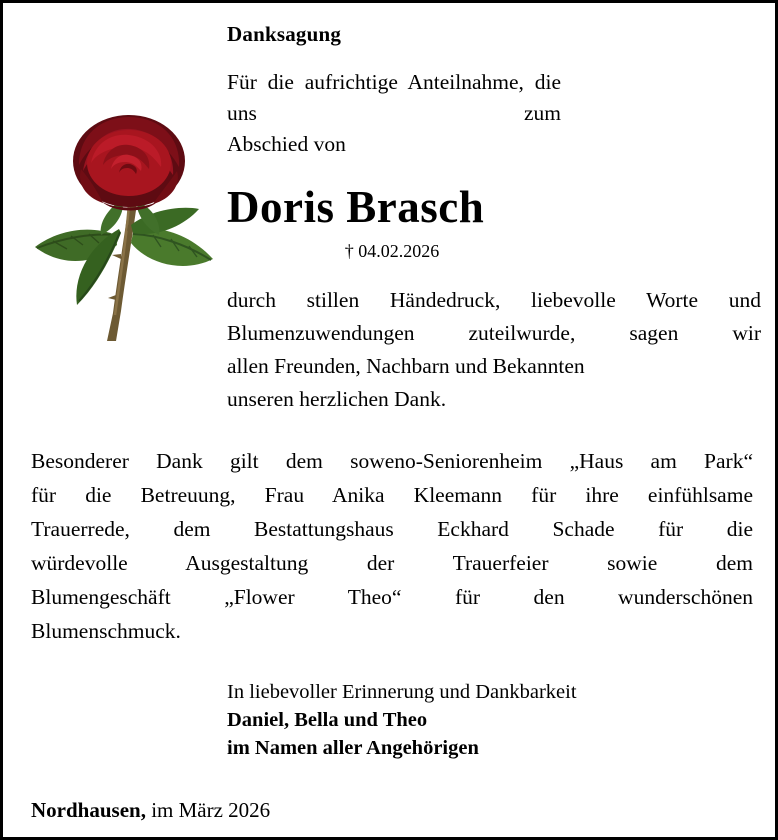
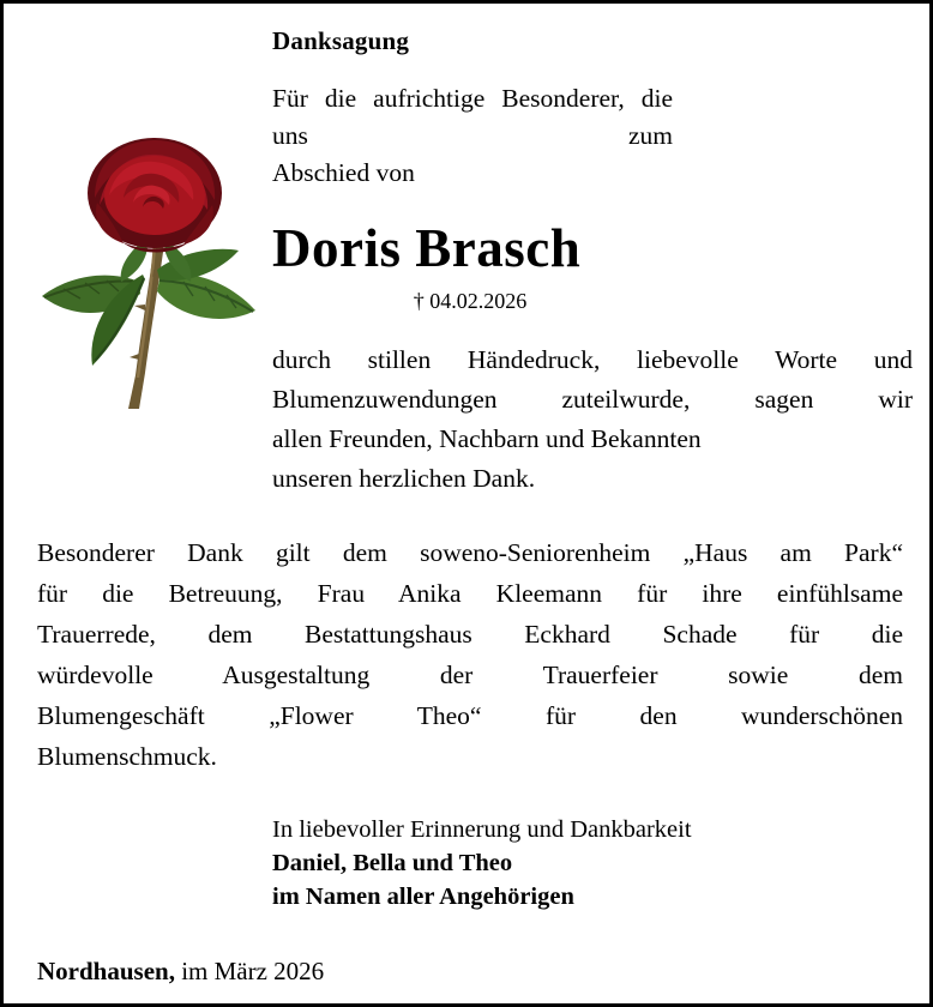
  Danksagung
- Für die aufrichtige Anteilnahme, die uns zum
+ Für die aufrichtige Besonderer, die uns zum
  Abschied von
  Doris Brasch
  † 04.02.2026
  durch stillen Händedruck, liebevolle Worte und
  Blumenzuwendungen zuteilwurde, sagen wir
  allen Freunden, Nachbarn und Bekannten
  unseren herzlichen Dank.
  Besonderer Dank gilt dem soweno-Seniorenheim „Haus am Park“
  für die Betreuung, Frau Anika Kleemann für ihre einfühlsame
  Trauerrede, dem Bestattungshaus Eckhard Schade für die
  würdevolle Ausgestaltung der Trauerfeier sowie dem
  Blumengeschäft „Flower Theo“ für den wunderschönen
  Blumenschmuck.
  In liebevoller Erinnerung und Dankbarkeit
  Daniel, Bella und Theo
  im Namen aller Angehörigen
  Nordhausen, im März 2026
